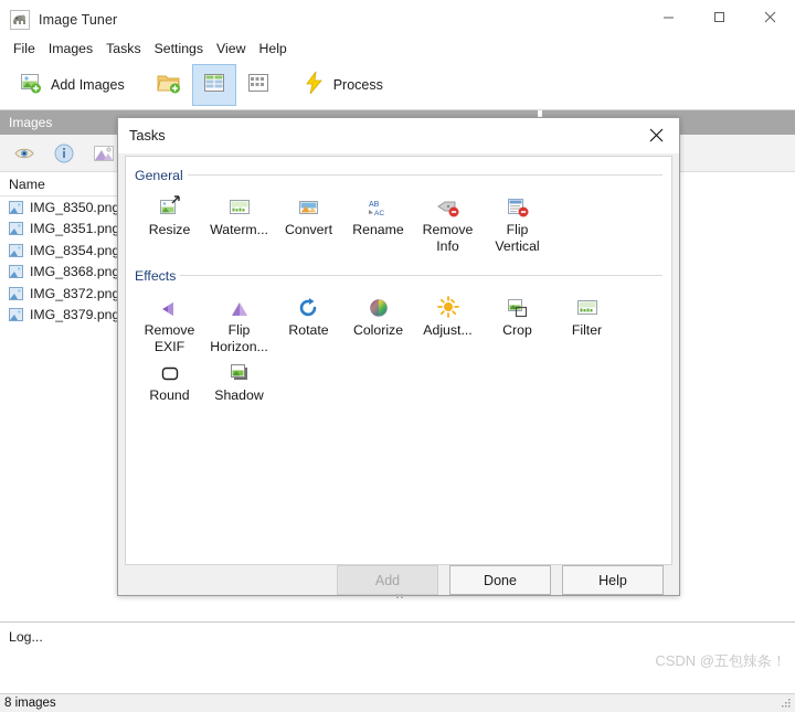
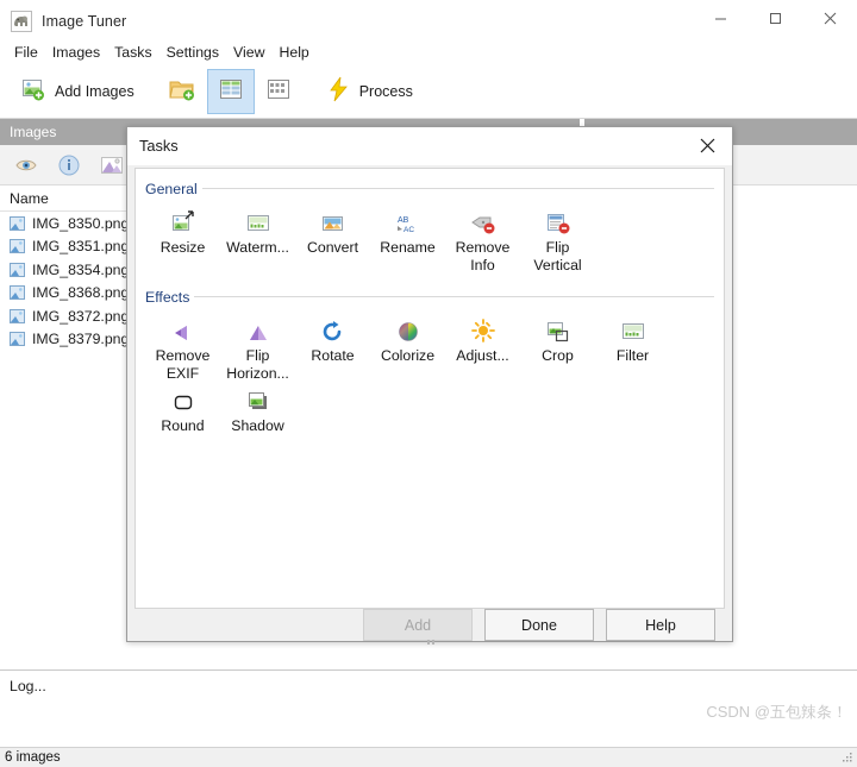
  Image Tuner
  File
  Images
  Tasks
  Settings
  View
  Help
  Add Images
  Process
  Images
  Name
  IMG_8350.png
  IMG_8351.png
  IMG_8354.png
  IMG_8368.png
  IMG_8372.png
  IMG_8379.png
  Log...
  CSDN @五包辣条！
- 8 images
+ 6 images
  Tasks
  General
  Resize
  Waterm...
  Convert
  Rename
  Remove Info
  Flip Vertical
  Effects
  Remove EXIF
  Flip Horizon...
  Rotate
  Colorize
  Adjust...
  Crop
  Filter
  Round
  Shadow
  Add
  Done
  Help
